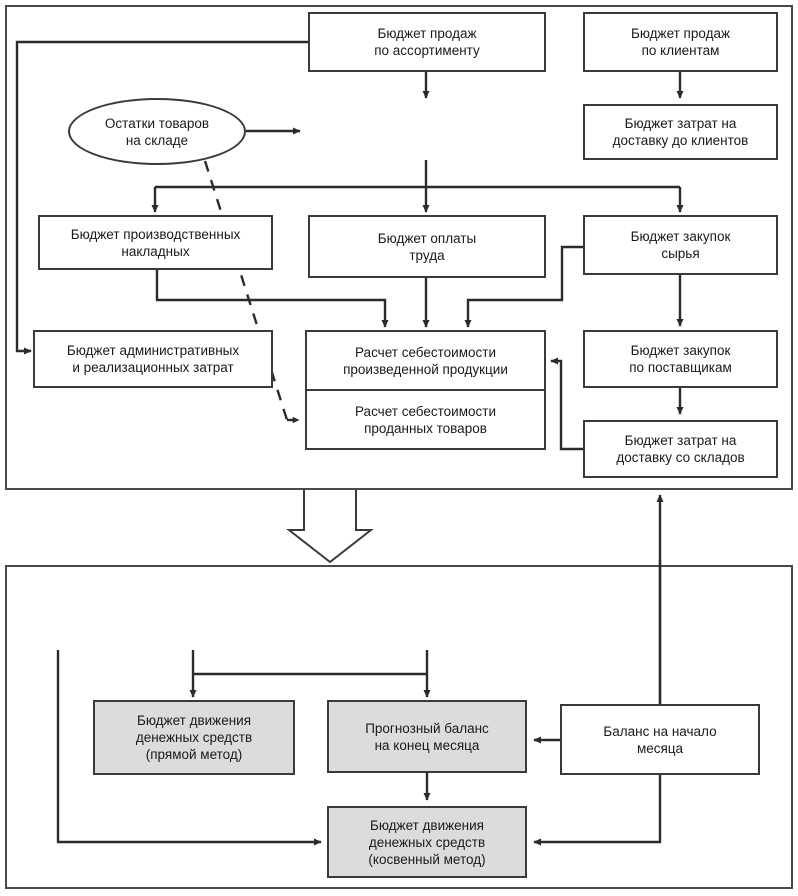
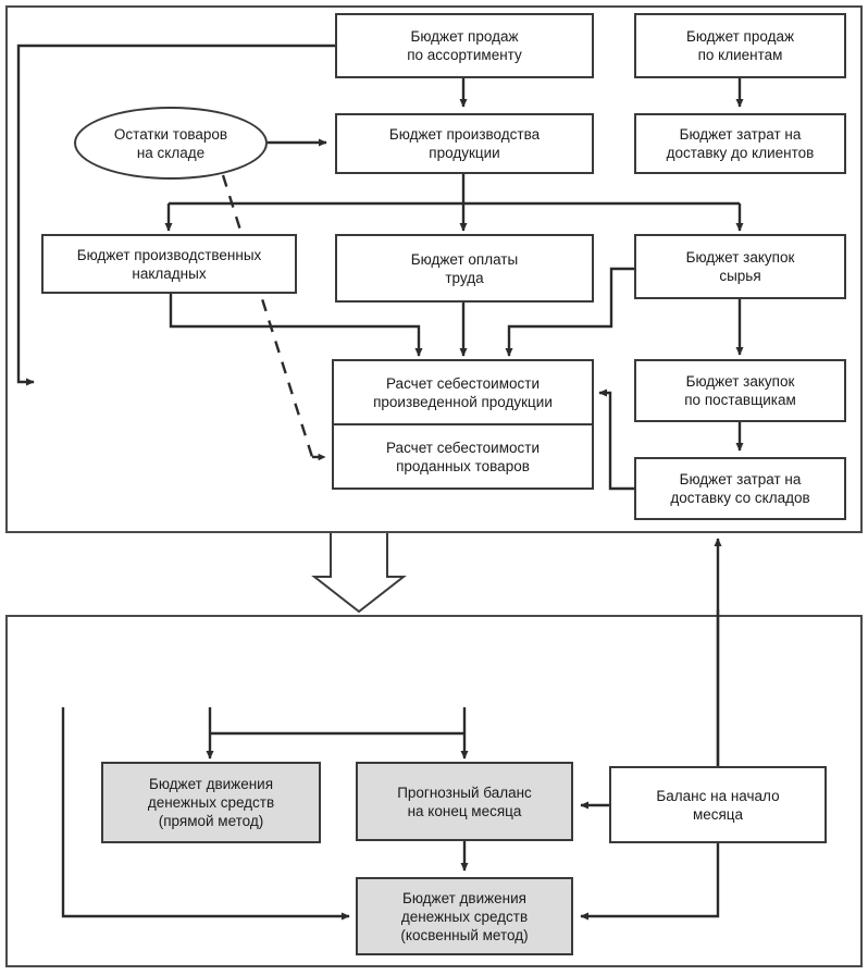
  Бюджет продаж
  по ассортименту
  Бюджет продаж
  по клиентам
  Остатки товаров
  на складе
+ Бюджет производства
+ продукции
  Бюджет затрат на
  доставку до клиентов
  Бюджет производственных
  накладных
  Бюджет оплаты
  труда
  Бюджет закупок
  сырья
- Бюджет административных
- и реализационных затрат
  Расчет себестоимости
  произведенной продукции
  Расчет себестоимости
  проданных товаров
  Бюджет закупок
  по поставщикам
  Бюджет затрат на
  доставку со складов
  Бюджет движения
  денежных средств
  (прямой метод)
  Прогнозный баланс
  на конец месяца
  Баланс на начало
  месяца
  Бюджет движения
  денежных средств
  (косвенный метод)
